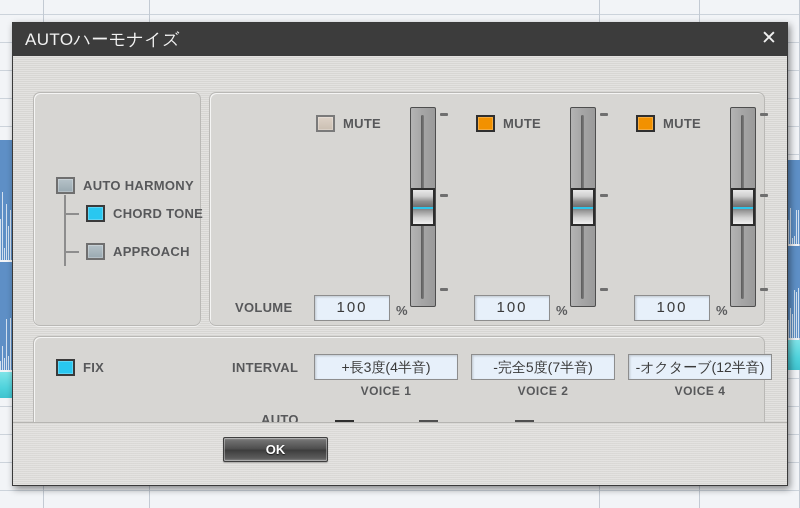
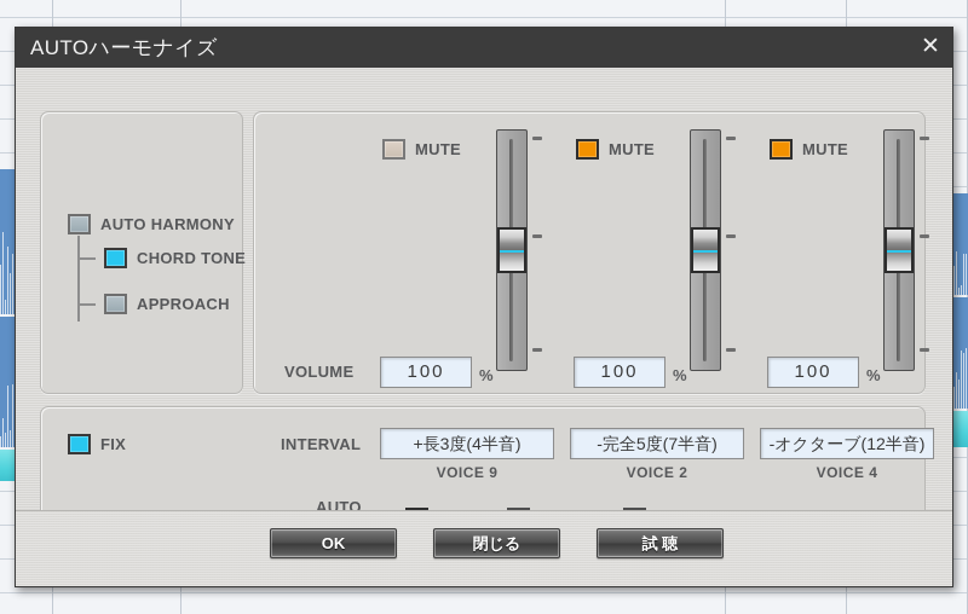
  AUTOハーモナイズ
  ✕
  AUTO HARMONY
  CHORD TONE
  APPROACH
  MUTE
  MUTE
  MUTE
  VOLUME
  100
  %
  100
  %
  100
  %
  FIX
  INTERVAL
  +長3度(4半音)
- VOICE 1
+ VOICE 9
  -完全5度(7半音)
  VOICE 2
  -オクターブ(12半音)
  VOICE 4
  AUTO
  OK
+ 閉じる
+ 試 聴
